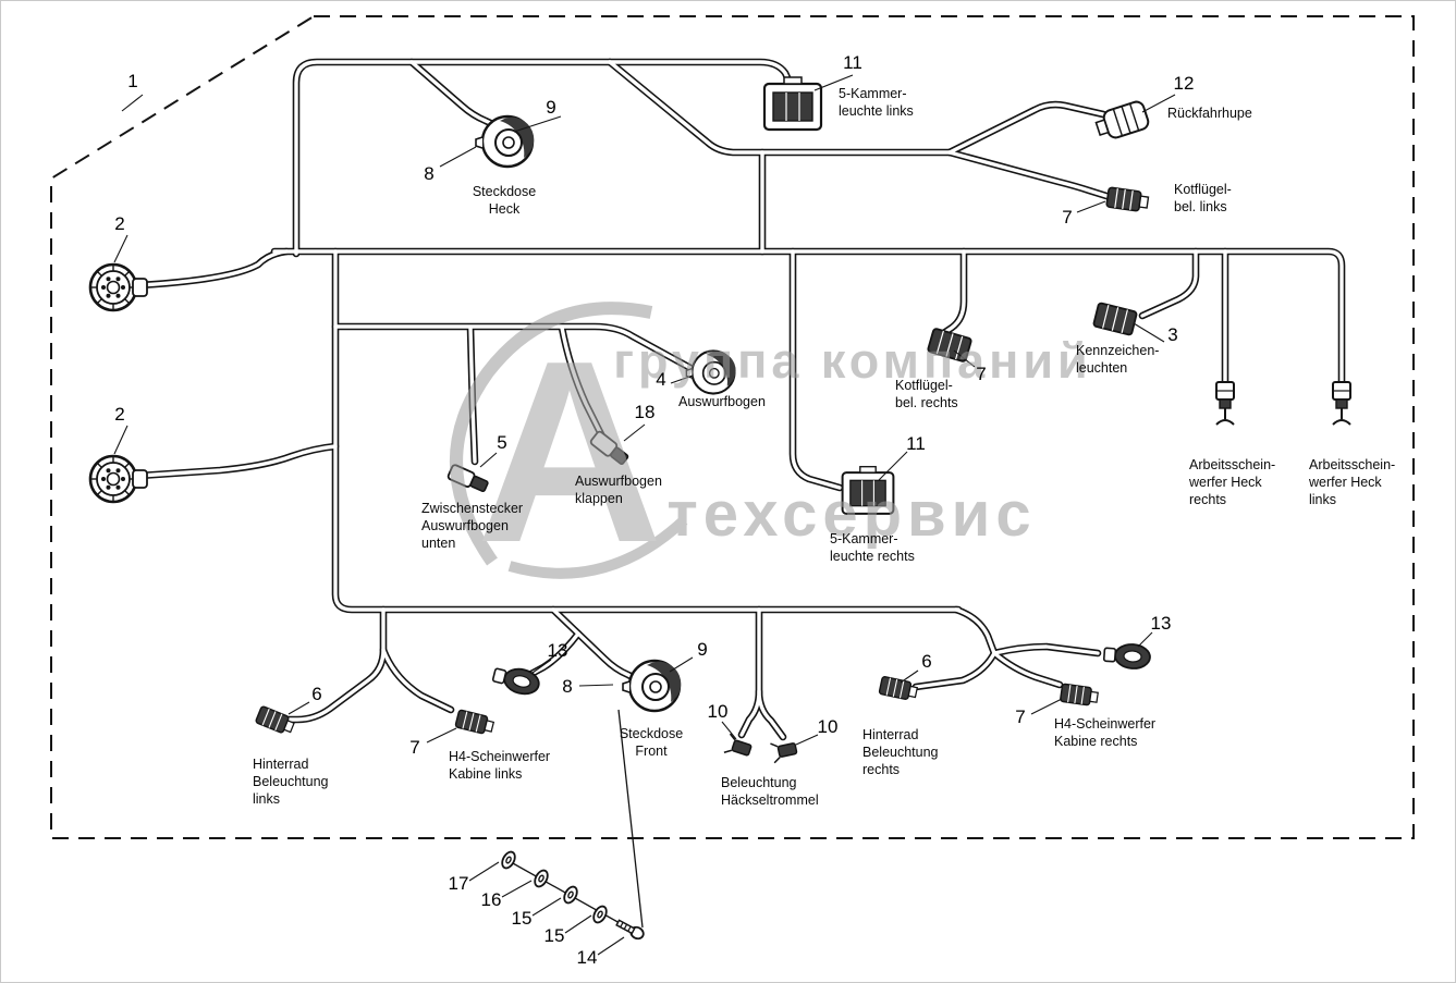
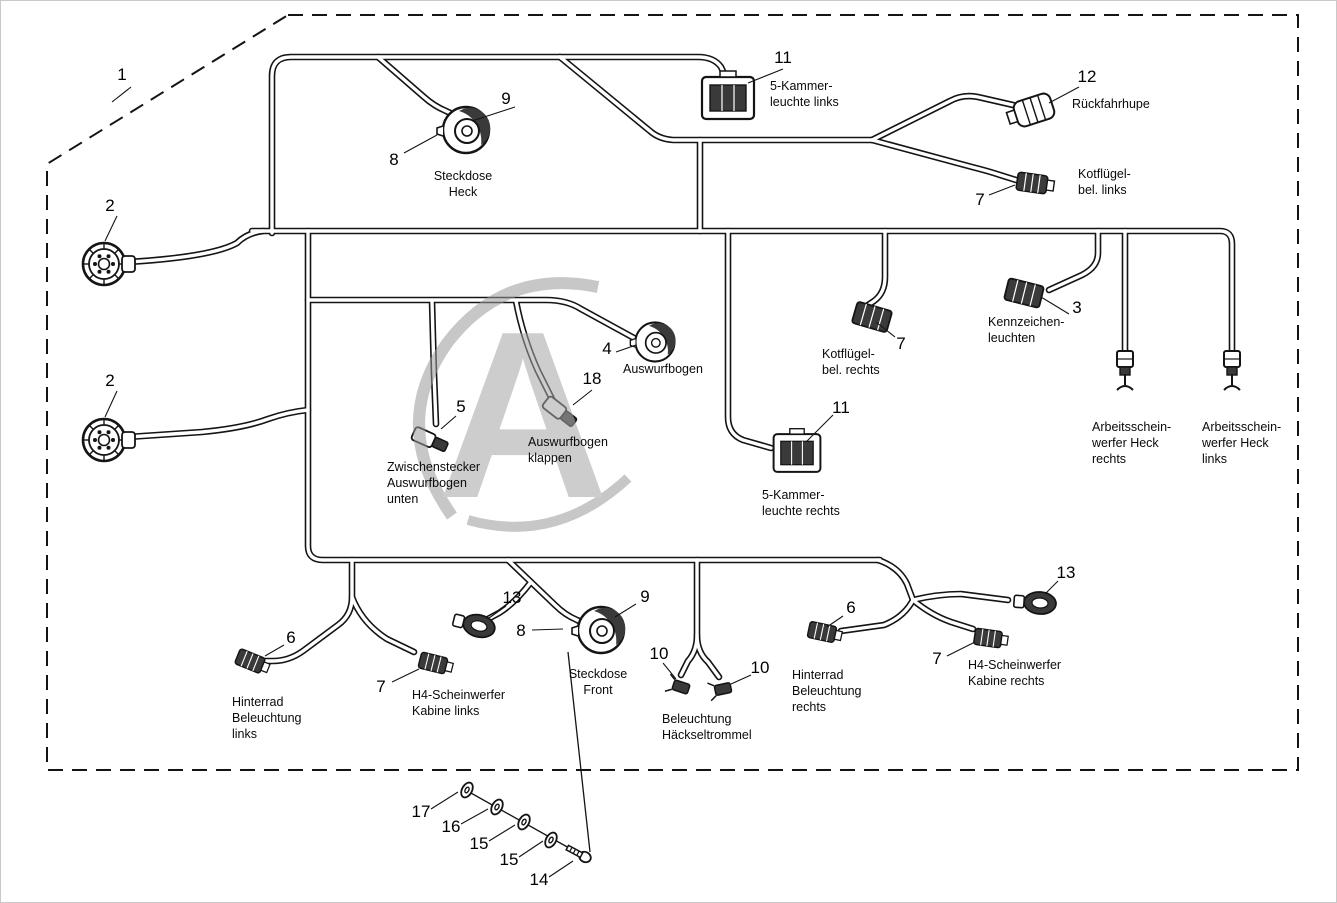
  А
- группа компаний
- техсервис
  1
  2
  2
  9
  8
  11
  12
  7
  3
  7
  4
  18
  5
  11
  13
  8
  9
  6
  7
  10
  10
  6
  13
  7
  17
  16
  15
  15
  14
  Steckdose
  Heck
  5-Kammer-
  leuchte links
  Rückfahrhupe
  Kotflügel-
  bel. links
  Kennzeichen-
  leuchten
  Kotflügel-
  bel. rechts
  Auswurfbogen
  Auswurfbogen
  klappen
  Zwischenstecker
  Auswurfbogen
  unten
  5-Kammer-
  leuchte rechts
  Arbeitsschein-
  werfer Heck
  rechts
  Arbeitsschein-
  werfer Heck
  links
  Hinterrad
  Beleuchtung
  links
  H4-Scheinwerfer
  Kabine links
  Steckdose
  Front
  Beleuchtung
  Häckseltrommel
  Hinterrad
  Beleuchtung
  rechts
  H4-Scheinwerfer
  Kabine rechts
